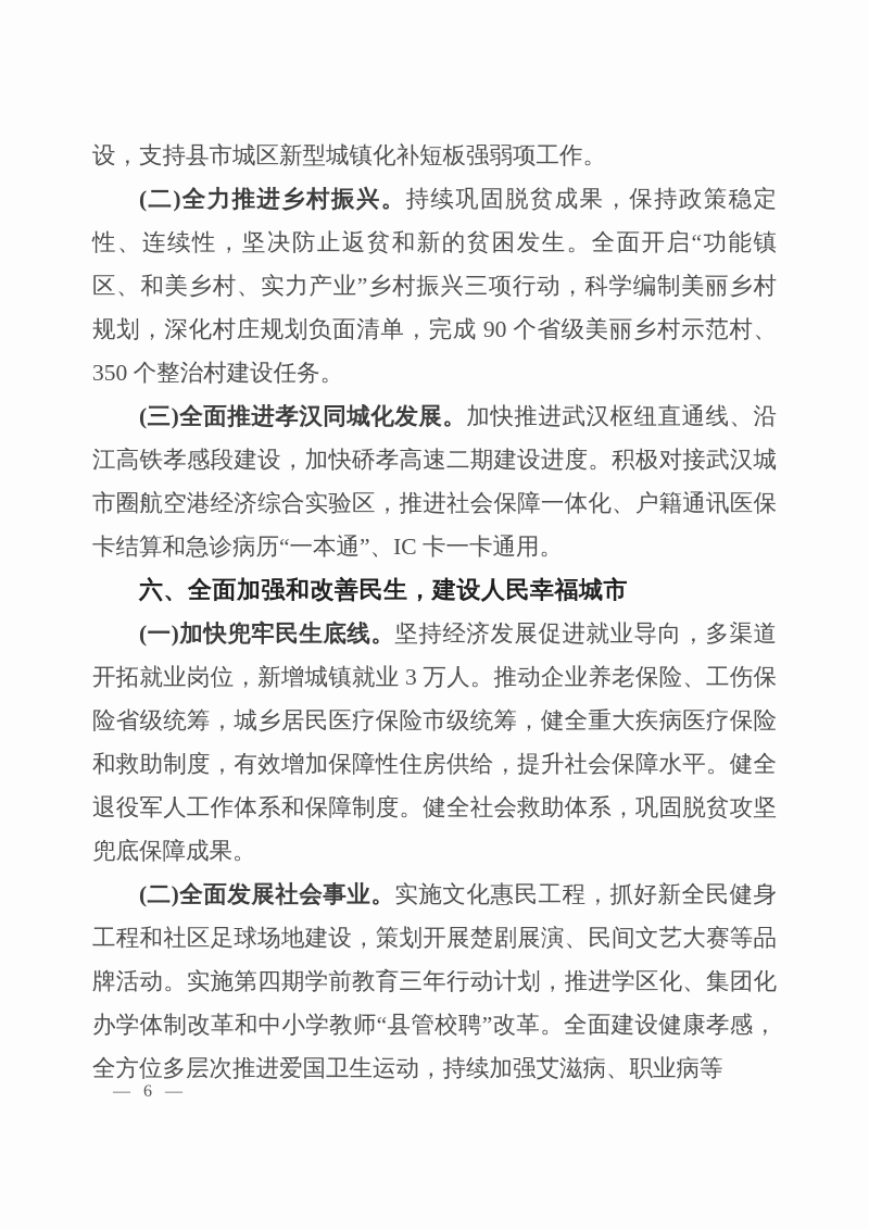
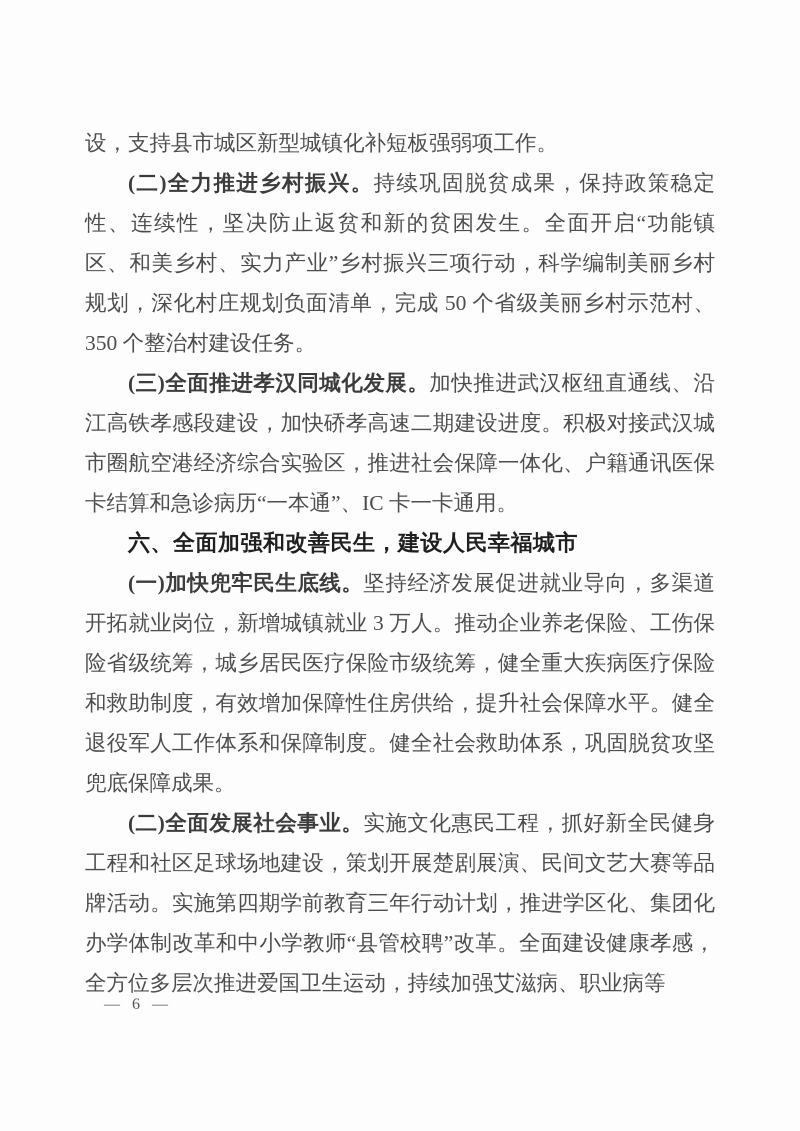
  设，支持县市城区新型城镇化补短板强弱项工作。
- (二)全力推进乡村振兴。持续巩固脱贫成果，保持政策稳定性、连续性，坚决防止返贫和新的贫困发生。全面开启“功能镇区、和美乡村、实力产业”乡村振兴三项行动，科学编制美丽乡村规划，深化村庄规划负面清单，完成 90 个省级美丽乡村示范村、350 个整治村建设任务。
+ (二)全力推进乡村振兴。持续巩固脱贫成果，保持政策稳定性、连续性，坚决防止返贫和新的贫困发生。全面开启“功能镇区、和美乡村、实力产业”乡村振兴三项行动，科学编制美丽乡村规划，深化村庄规划负面清单，完成 50 个省级美丽乡村示范村、350 个整治村建设任务。
  (三)全面推进孝汉同城化发展。加快推进武汉枢纽直通线、沿江高铁孝感段建设，加快硚孝高速二期建设进度。积极对接武汉城市圈航空港经济综合实验区，推进社会保障一体化、户籍通讯医保卡结算和急诊病历“一本通”、IC 卡一卡通用。
  六、全面加强和改善民生，建设人民幸福城市
  (一)加快兜牢民生底线。坚持经济发展促进就业导向，多渠道开拓就业岗位，新增城镇就业 3 万人。推动企业养老保险、工伤保险省级统筹，城乡居民医疗保险市级统筹，健全重大疾病医疗保险和救助制度，有效增加保障性住房供给，提升社会保障水平。健全退役军人工作体系和保障制度。健全社会救助体系，巩固脱贫攻坚兜底保障成果。
  (二)全面发展社会事业。实施文化惠民工程，抓好新全民健身工程和社区足球场地建设，策划开展楚剧展演、民间文艺大赛等品牌活动。实施第四期学前教育三年行动计划，推进学区化、集团化办学体制改革和中小学教师“县管校聘”改革。全面建设健康孝感，全方位多层次推进爱国卫生运动，持续加强艾滋病、职业病等
  — 6 —
